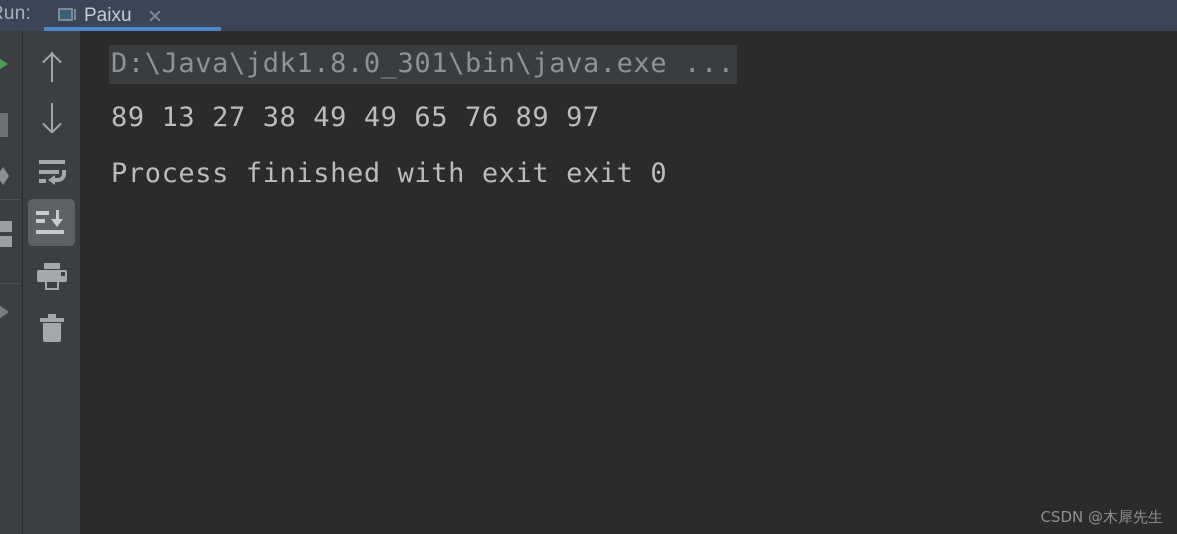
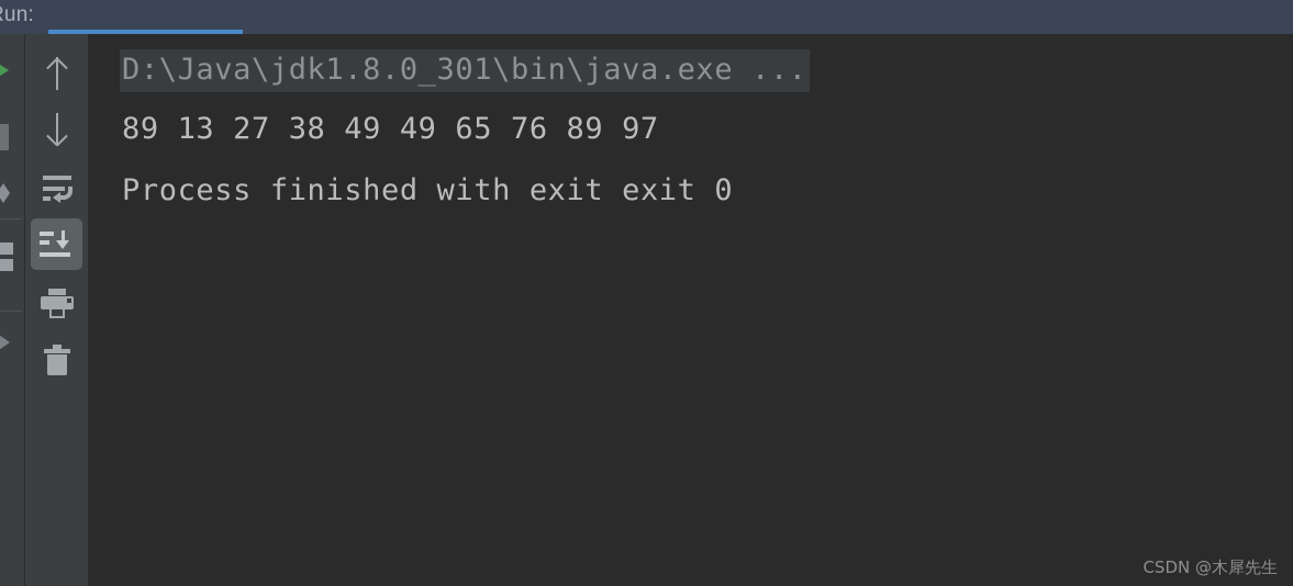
  un:
- Paixu
  D:\Java\jdk1.8.0_301\bin\java.exe ...
  89 13 27 38 49 49 65 76 89 97
  Process finished with exit exit 0
  CSDN @木犀先生
